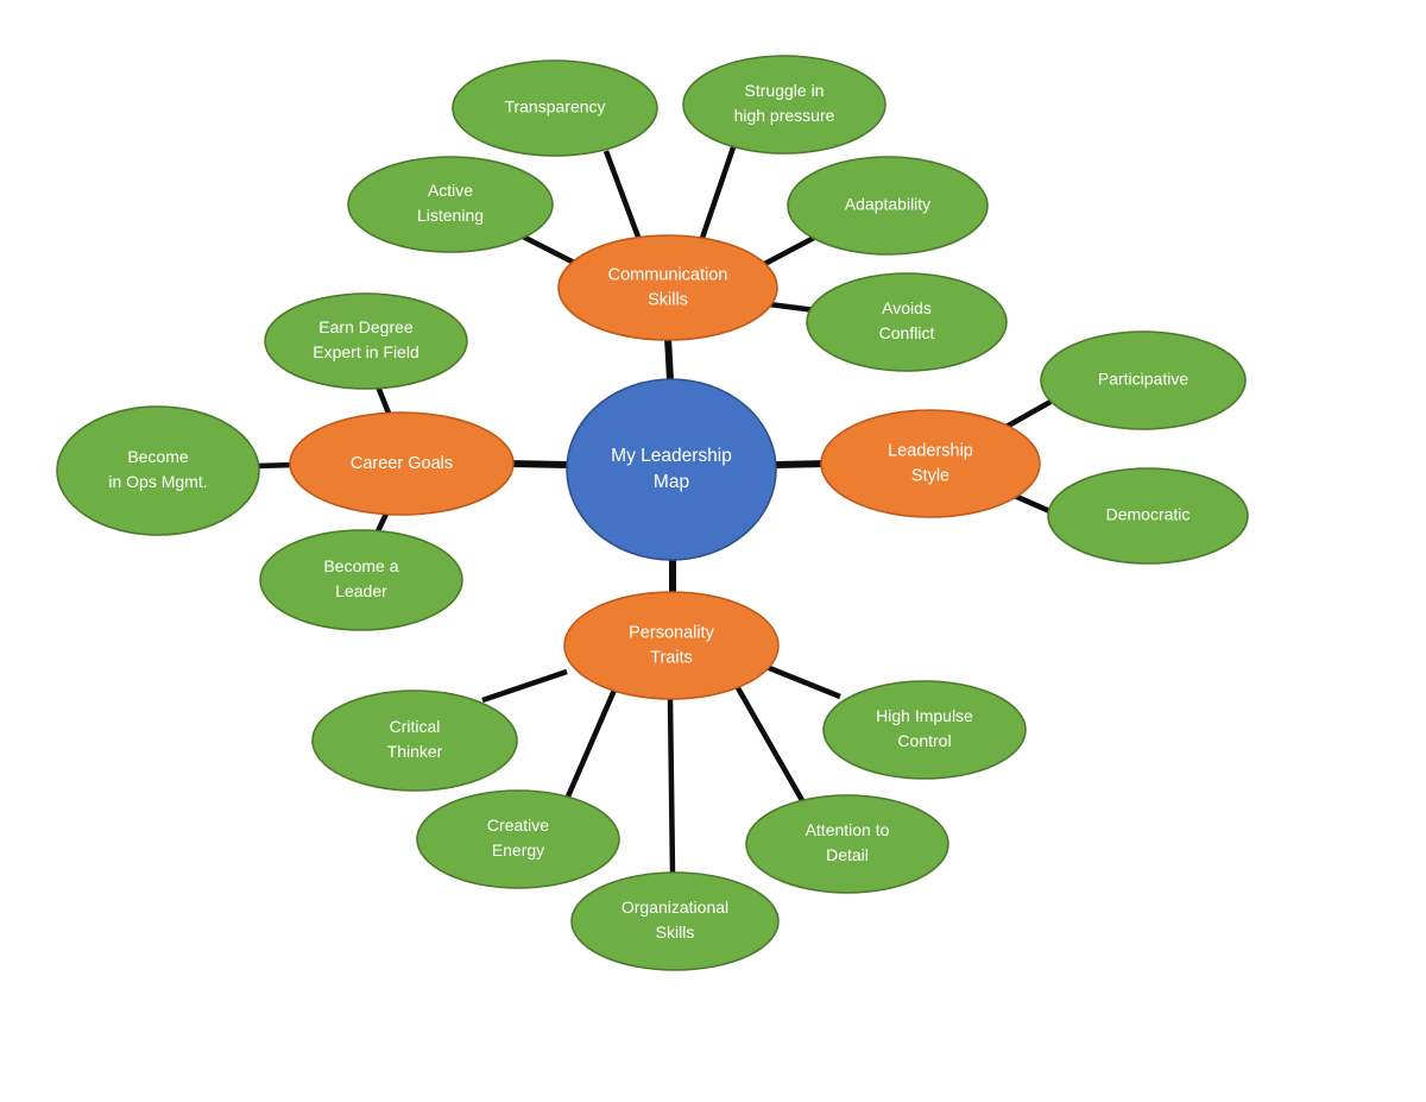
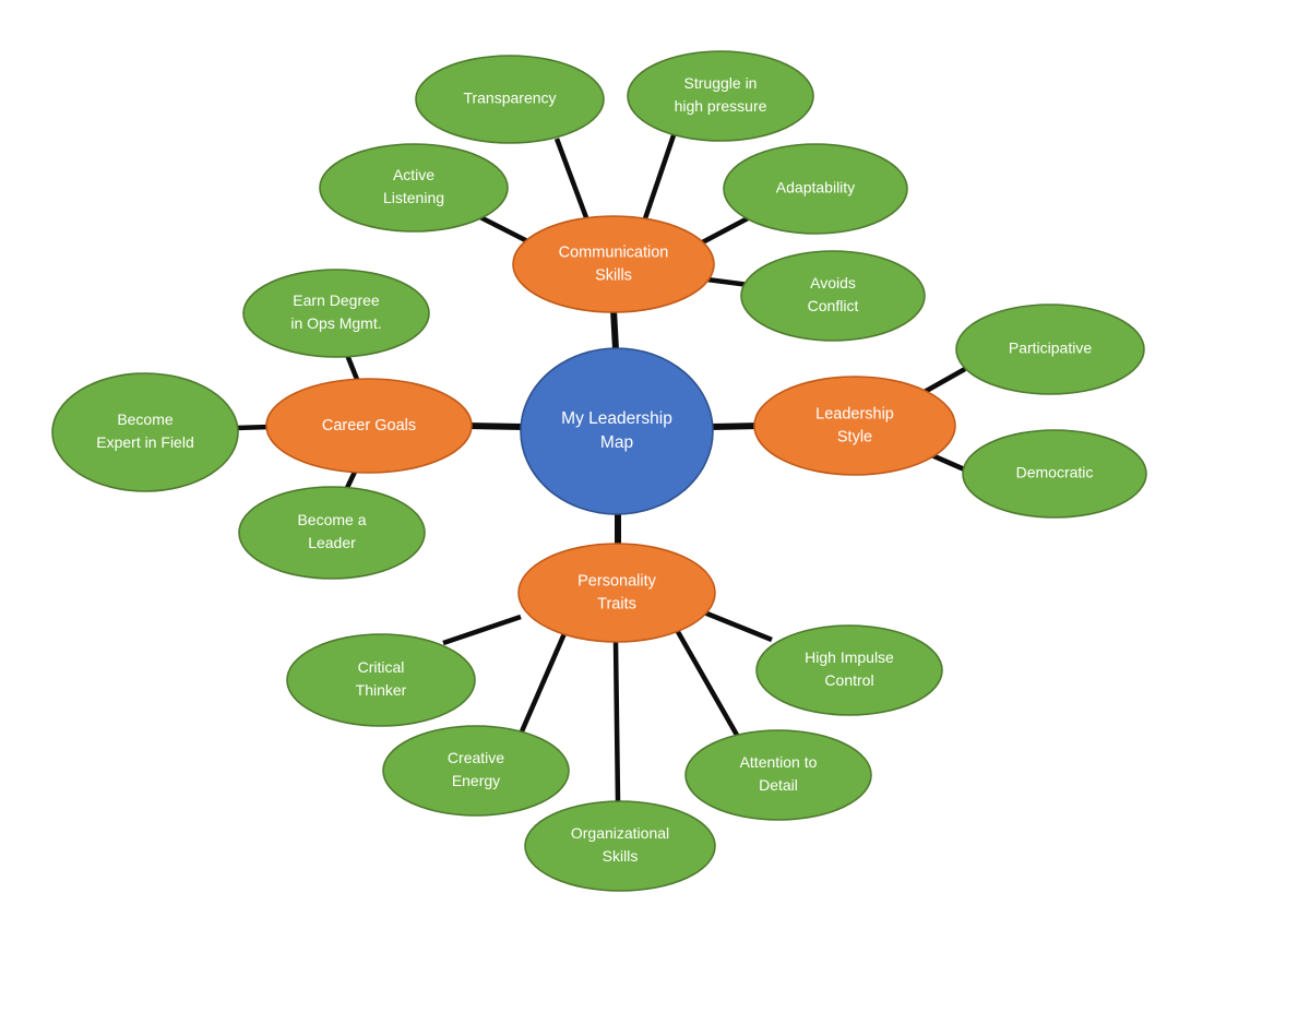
  Transparency
  Struggle in
  high pressure
  Active
  Listening
  Adaptability
  Avoids
  Conflict
  Earn Degree
- Expert in Field
+ in Ops Mgmt.
  Become
- in Ops Mgmt.
+ Expert in Field
  Become a
  Leader
  Participative
  Democratic
  Critical
  Thinker
  Creative
  Energy
  Organizational
  Skills
  Attention to
  Detail
  High Impulse
  Control
  Communication
  Skills
  Career Goals
  Leadership
  Style
  Personality
  Traits
  My Leadership
  Map
